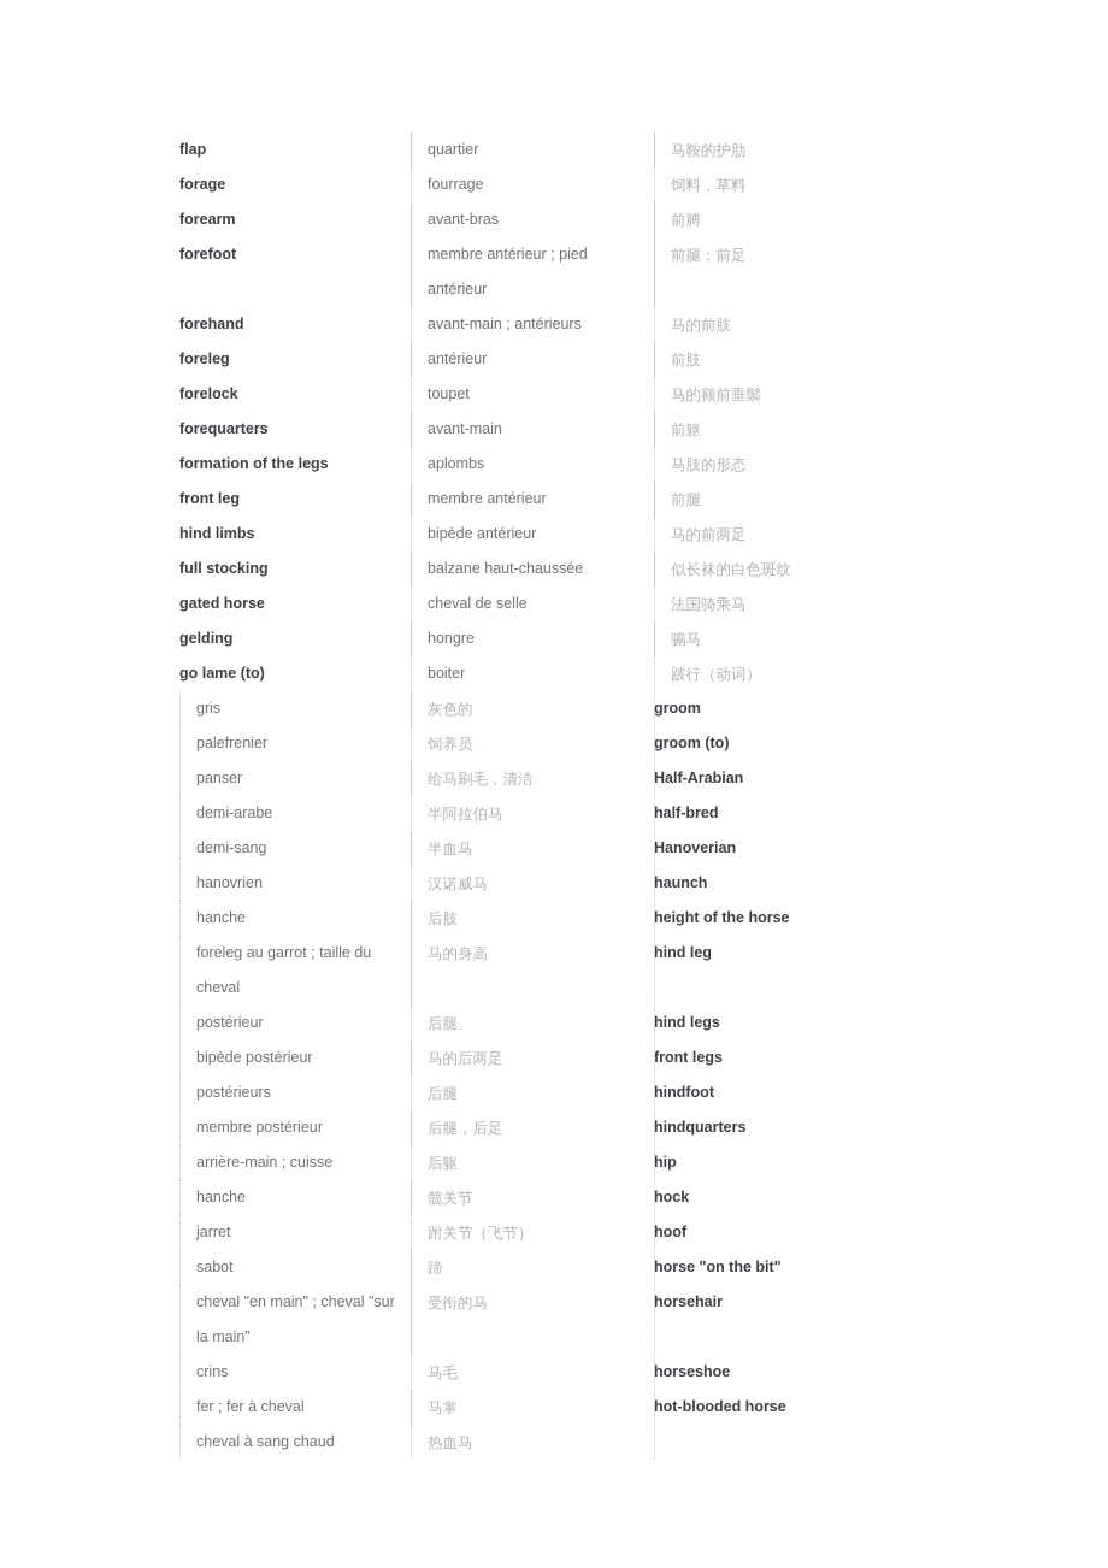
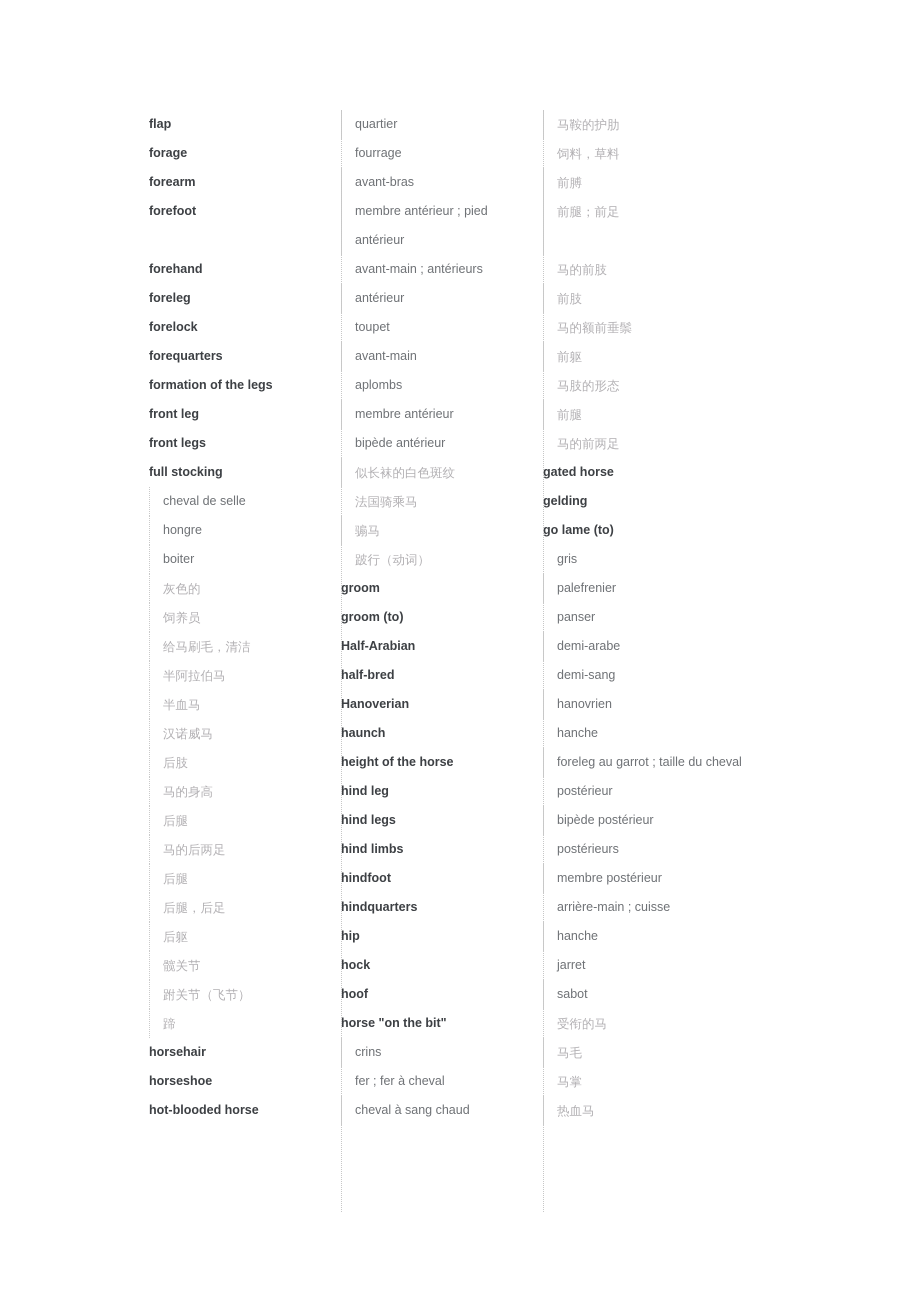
  flap
  quartier
  马鞍的护肋
  forage
  fourrage
  饲料，草料
  forearm
  avant-bras
  前膊
  forefoot
  membre antérieur ; pied antérieur
  前腿；前足
  forehand
  avant-main ; antérieurs
  马的前肢
  foreleg
  antérieur
  前肢
  forelock
  toupet
  马的额前垂鬃
  forequarters
  avant-main
  前躯
  formation of the legs
  aplombs
  马肢的形态
  front leg
  membre antérieur
  前腿
- hind limbs
+ front legs
  bipède antérieur
  马的前两足
  full stocking
- balzane haut-chaussée
  似长袜的白色斑纹
  gated horse
  cheval de selle
  法国骑乘马
  gelding
  hongre
  骟马
  go lame (to)
  boiter
  跛行（动词）
  gris
  灰色的
  groom
  palefrenier
  饲养员
  groom (to)
  panser
  给马刷毛，清洁
  Half-Arabian
  demi-arabe
  半阿拉伯马
  half-bred
  demi-sang
  半血马
  Hanoverian
  hanovrien
  汉诺威马
  haunch
  hanche
  后肢
  height of the horse
  foreleg au garrot ; taille du cheval
  马的身高
  hind leg
  postérieur
  后腿
  hind legs
  bipède postérieur
  马的后两足
- front legs
+ hind limbs
  postérieurs
  后腿
  hindfoot
  membre postérieur
  后腿，后足
  hindquarters
  arrière-main ; cuisse
  后躯
  hip
  hanche
  髋关节
  hock
  jarret
  跗关节（飞节）
  hoof
  sabot
  蹄
  horse "on the bit"
- cheval "en main" ; cheval "sur la main"
  受衔的马
  horsehair
  crins
  马毛
  horseshoe
  fer ; fer à cheval
  马掌
  hot-blooded horse
  cheval à sang chaud
  热血马
